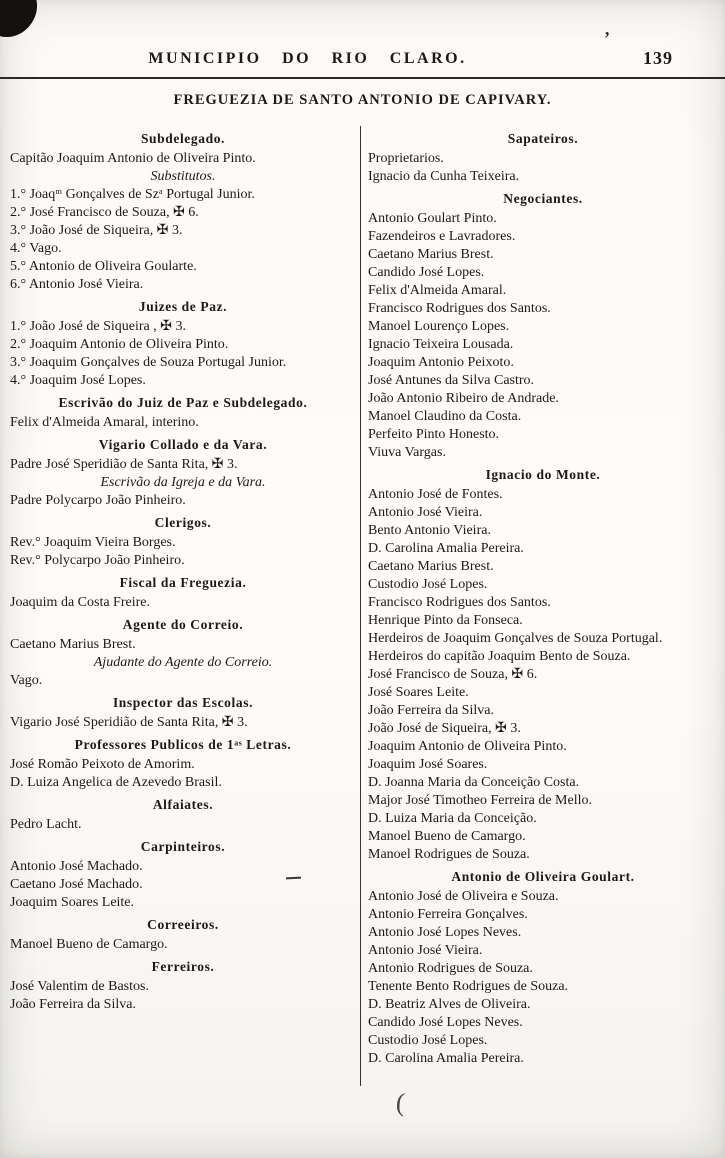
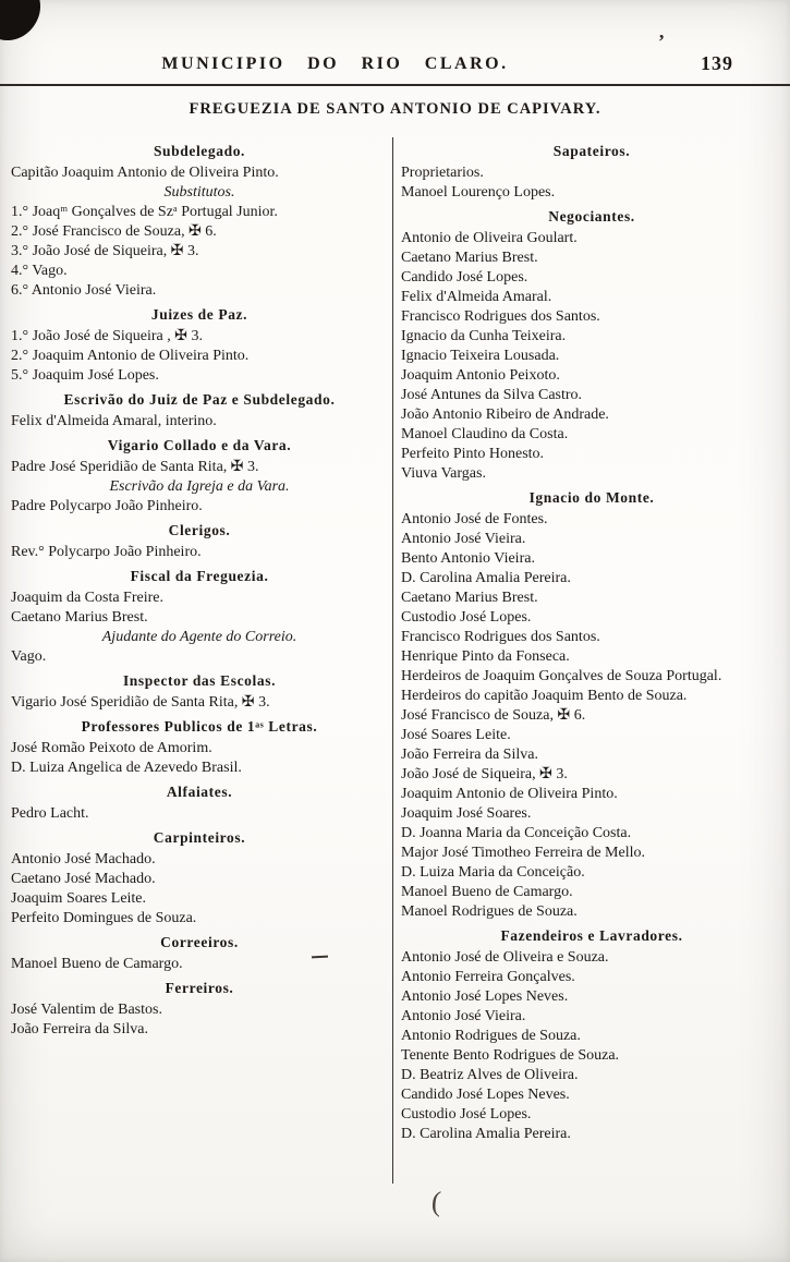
  ’
  MUNICIPIO DO RIO CLARO.
  139
  FREGUEZIA DE SANTO ANTONIO DE CAPIVARY.
  Subdelegado.
  Capitão Joaquim Antonio de Oliveira Pinto.
  Substitutos.
  1.° Joaqᵐ Gonçalves de Szᵃ Portugal Junior.
  2.° José Francisco de Souza, ✠ 6.
  3.° João José de Siqueira, ✠ 3.
  4.° Vago.
- 5.° Antonio de Oliveira Goularte.
  6.° Antonio José Vieira.
  Juizes de Paz.
  1.° João José de Siqueira , ✠ 3.
  2.° Joaquim Antonio de Oliveira Pinto.
- 3.° Joaquim Gonçalves de Souza Portugal Junior.
- 4.° Joaquim José Lopes.
+ 5.° Joaquim José Lopes.
  Escrivão do Juiz de Paz e Subdelegado.
  Felix d'Almeida Amaral, interino.
  Vigario Collado e da Vara.
  Padre José Speridião de Santa Rita, ✠ 3.
  Escrivão da Igreja e da Vara.
  Padre Polycarpo João Pinheiro.
  Clerigos.
- Rev.° Joaquim Vieira Borges.
  Rev.° Polycarpo João Pinheiro.
  Fiscal da Freguezia.
  Joaquim da Costa Freire.
- Agente do Correio.
  Caetano Marius Brest.
  Ajudante do Agente do Correio.
  Vago.
  Inspector das Escolas.
  Vigario José Speridião de Santa Rita, ✠ 3.
  Professores Publicos de 1ᵃˢ Letras.
  José Romão Peixoto de Amorim.
  D. Luiza Angelica de Azevedo Brasil.
  Alfaiates.
  Pedro Lacht.
  Carpinteiros.
  Antonio José Machado.
  Caetano José Machado.
  Joaquim Soares Leite.
+ Perfeito Domingues de Souza.
  Correeiros.
  Manoel Bueno de Camargo.
  Ferreiros.
  José Valentim de Bastos.
  João Ferreira da Silva.
  Sapateiros.
  Proprietarios.
- Ignacio da Cunha Teixeira.
+ Manoel Lourenço Lopes.
  Negociantes.
- Antonio Goulart Pinto.
- Fazendeiros e Lavradores.
+ Antonio de Oliveira Goulart.
  Caetano Marius Brest.
  Candido José Lopes.
  Felix d'Almeida Amaral.
  Francisco Rodrigues dos Santos.
- Manoel Lourenço Lopes.
+ Ignacio da Cunha Teixeira.
  Ignacio Teixeira Lousada.
  Joaquim Antonio Peixoto.
  José Antunes da Silva Castro.
  João Antonio Ribeiro de Andrade.
  Manoel Claudino da Costa.
  Perfeito Pinto Honesto.
  Viuva Vargas.
  Ignacio do Monte.
  Antonio José de Fontes.
  Antonio José Vieira.
  Bento Antonio Vieira.
  D. Carolina Amalia Pereira.
  Caetano Marius Brest.
  Custodio José Lopes.
  Francisco Rodrigues dos Santos.
  Henrique Pinto da Fonseca.
  Herdeiros de Joaquim Gonçalves de Souza Portugal.
  Herdeiros do capitão Joaquim Bento de Souza.
  José Francisco de Souza, ✠ 6.
  José Soares Leite.
  João Ferreira da Silva.
  João José de Siqueira, ✠ 3.
  Joaquim Antonio de Oliveira Pinto.
  Joaquim José Soares.
  D. Joanna Maria da Conceição Costa.
  Major José Timotheo Ferreira de Mello.
  D. Luiza Maria da Conceição.
  Manoel Bueno de Camargo.
  Manoel Rodrigues de Souza.
- Antonio de Oliveira Goulart.
+ Fazendeiros e Lavradores.
  Antonio José de Oliveira e Souza.
  Antonio Ferreira Gonçalves.
  Antonio José Lopes Neves.
  Antonio José Vieira.
  Antonio Rodrigues de Souza.
  Tenente Bento Rodrigues de Souza.
  D. Beatriz Alves de Oliveira.
  Candido José Lopes Neves.
  Custodio José Lopes.
  D. Carolina Amalia Pereira.
